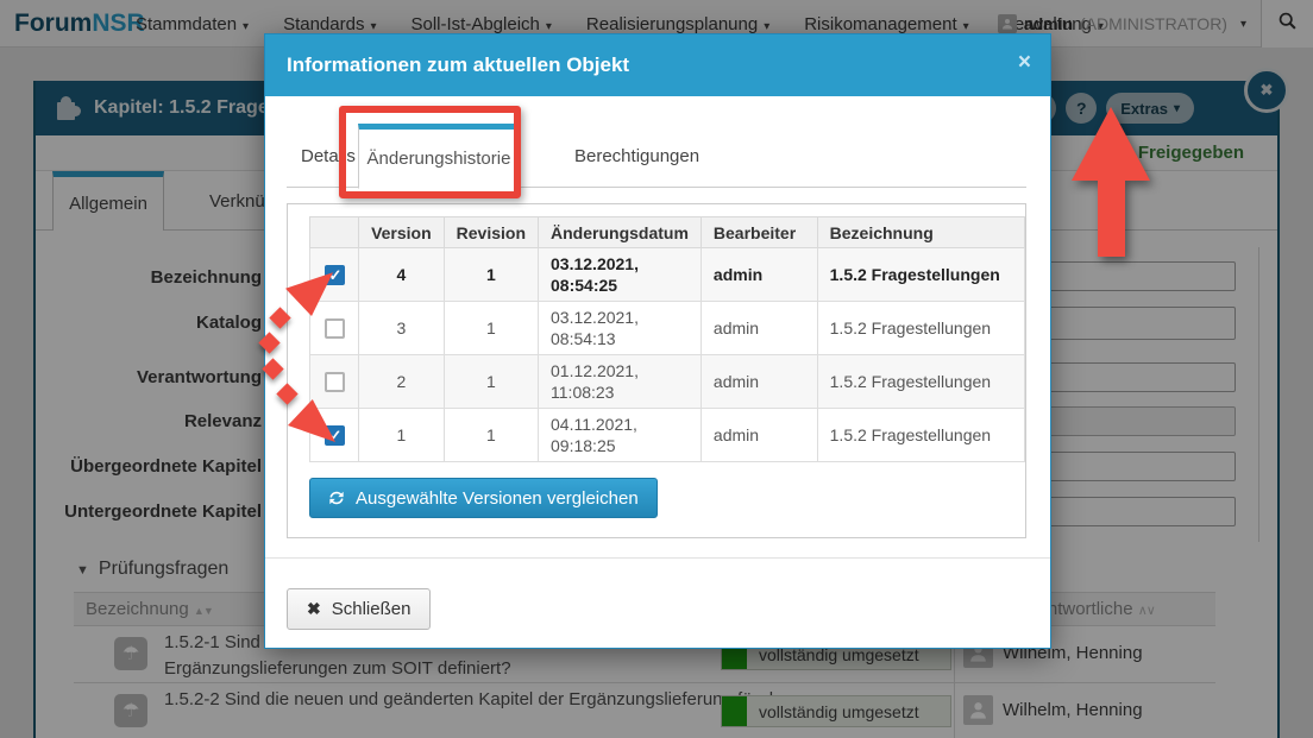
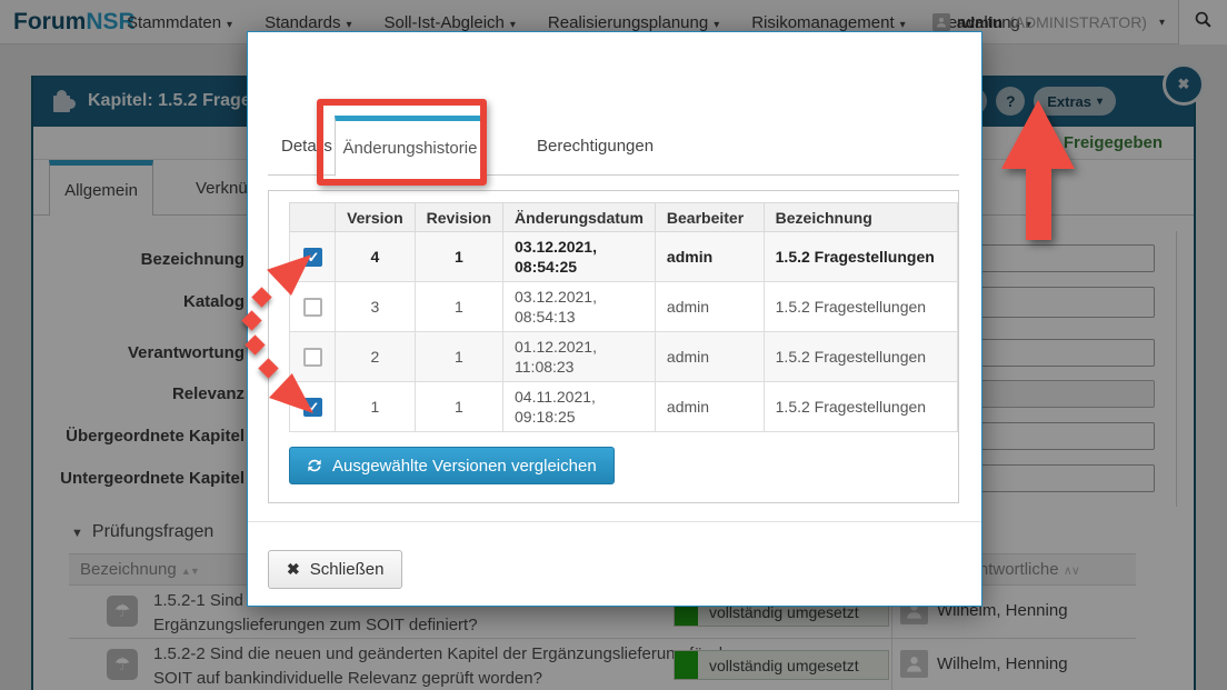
  ForumNSR
  Stammdaten ▾
  Standards ▾
  Soll-Ist-Abgleich ▾
  Realisierungsplanung ▾
  Risikomanagement ▾
  erwaltung ▾
  admin
  (ADMINISTRATOR)
  ▾
  ?
  Extras
  ▾
  ✖
  Freigegeben
  Allgemein
  Bezeichnung
  Katalog
  Verantwortung
  Relevanz
  Übergeordnete Kapitel
  Untergeordnete Kapitel
  ▼ Prüfungsfragen
  Bezeichnung ▲▼
  ntwortliche ∧∨
  ☂
  Ergänzungslieferungen zum SOIT definiert?
  vollständig umgesetzt
  Wilhelm, Henning
  ☂
  1.5.2-2 Sind die neuen und geänderten Kapitel der Ergänzungslieferun
+ SOIT auf bankindividuelle Relevanz geprüft worden?
  vollständig umgesetzt
  Wilhelm, Henning
- Informationen zum aktuellen Objekt
- ×
  Details
  Änderungshistorie
  Berechtigungen
  	Version	Revision	Änderungsdatum	Bearbeiter	Bezeichnung
  	4	1	03.12.2021,08:54:25	admin	1.5.2 Fragestellungen
  	3	1	03.12.2021,08:54:13	admin	1.5.2 Fragestellungen
  	2	1	01.12.2021,11:08:23	admin	1.5.2 Fragestellungen
  	1	1	04.11.2021,09:18:25	admin	1.5.2 Fragestellungen
  Ausgewählte Versionen vergleichen
  ✖
  Schließen
